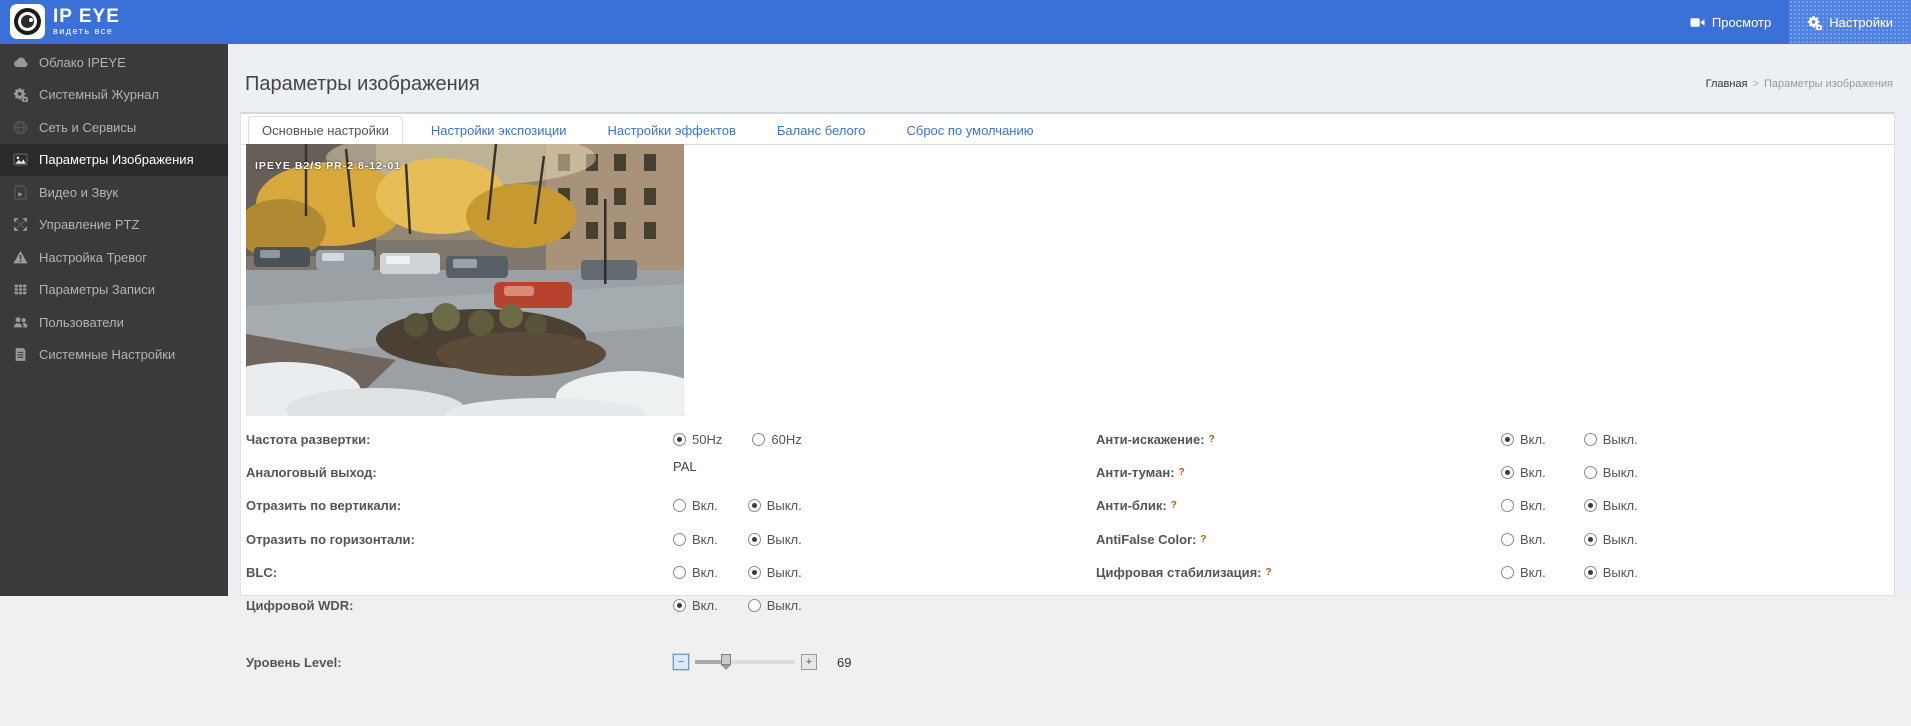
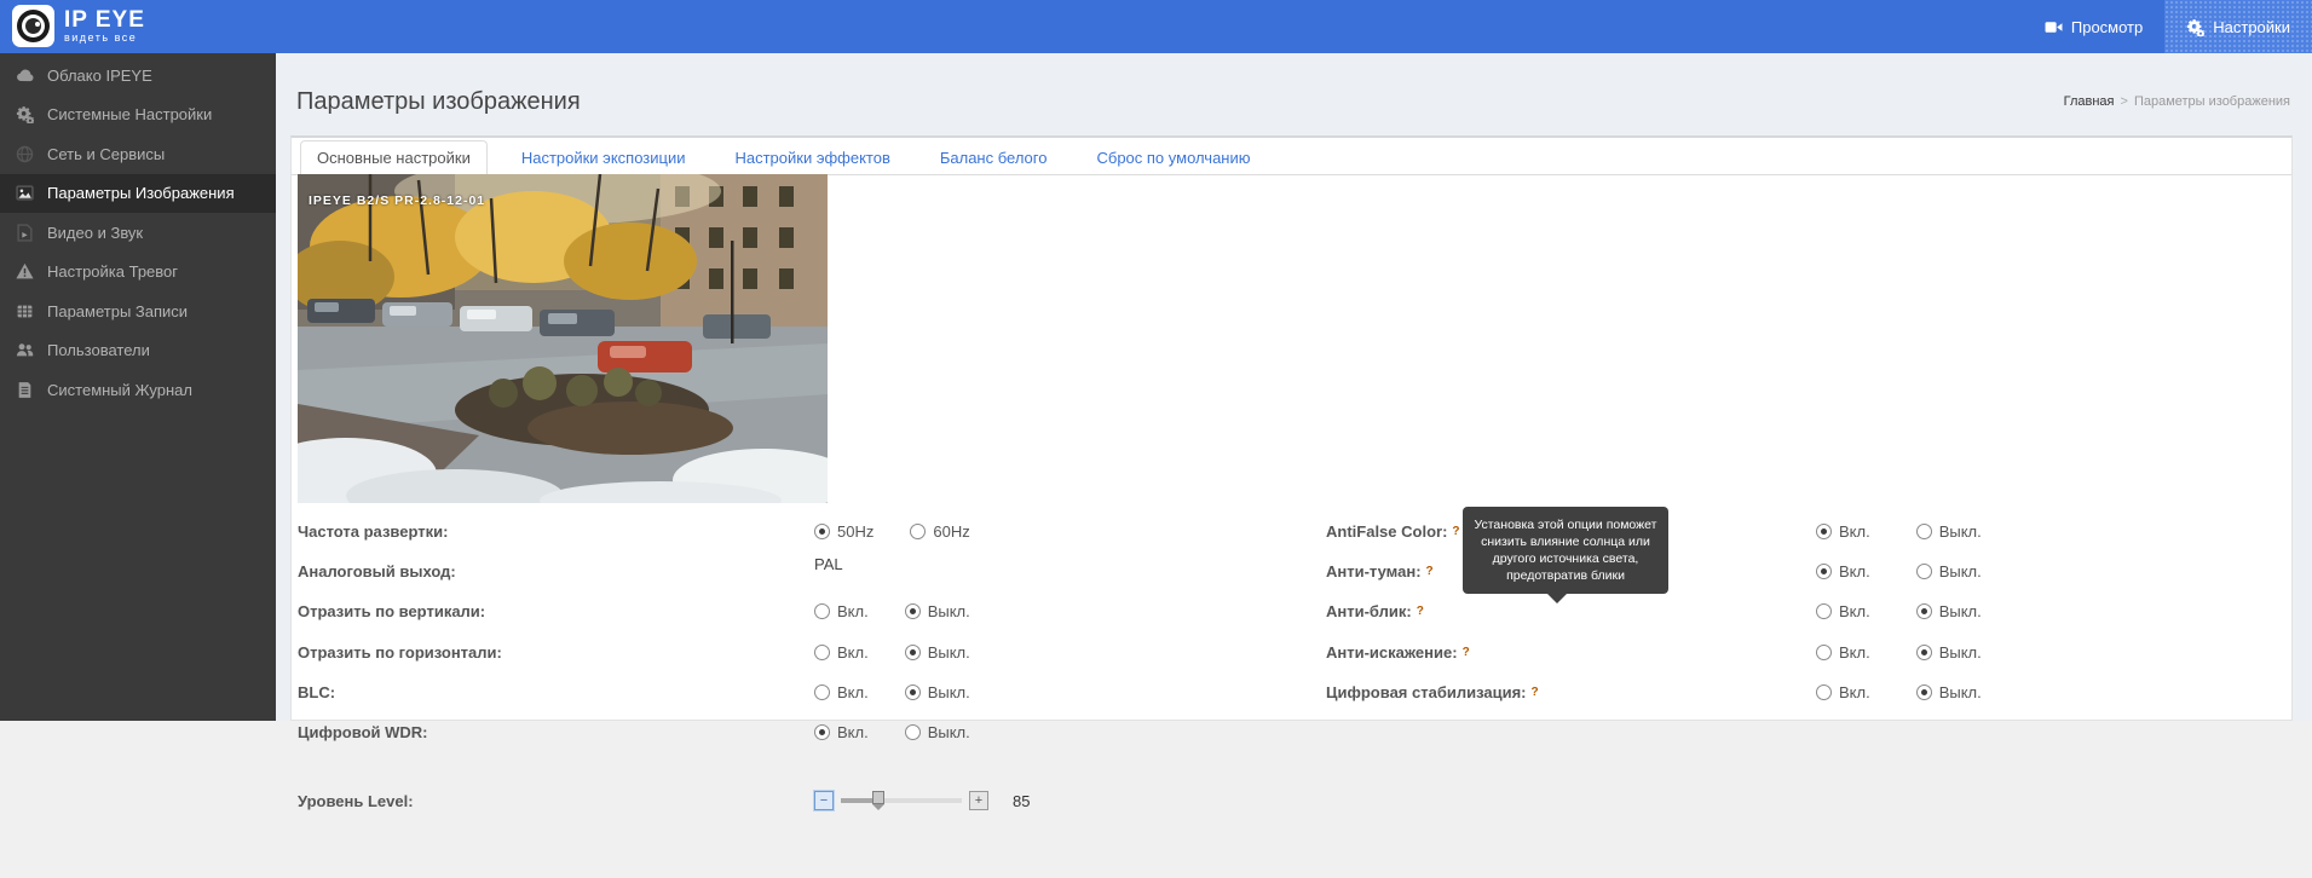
  IP EYE
  видеть все
  Просмотр
  Настройки
  Облако IPEYE
- Системный Журнал
+ Системные Настройки
  Сеть и Сервисы
  Параметры Изображения
  Видео и Звук
- Управление PTZ
  Настройка Тревог
  Параметры Записи
  Пользователи
- Системные Настройки
+ Системный Журнал
  Параметры изображения
  Главная > Параметры изображения
  Основные настройки
  Настройки экспозиции
  Настройки эффектов
  Баланс белого
  Сброс по умолчанию
  IPEYE B2/S PR-2.8-12-01
  Частота развертки:
  50Hz
  60Hz
  Аналоговый выход:
  PAL
  Отразить по вертикали:
  Вкл.
  Выкл.
  Отразить по горизонтали:
  Вкл.
  Выкл.
  BLC:
  Вкл.
  Выкл.
  Цифровой WDR:
  Вкл.
  Выкл.
- Анти-искажение:
+ AntiFalse Color:
  ?
  Вкл.
  Выкл.
  Анти-туман:
  ?
  Вкл.
  Выкл.
  Анти-блик:
  ?
  Вкл.
  Выкл.
- AntiFalse Color:
+ Анти-искажение:
  ?
  Вкл.
  Выкл.
  Цифровая стабилизация:
  ?
  Вкл.
  Выкл.
  Уровень Level:
  −
  +
- 69
+ 85
+ Установка этой опции поможет
+ снизить влияние солнца или
+ другого источника света,
+ предотвратив блики
